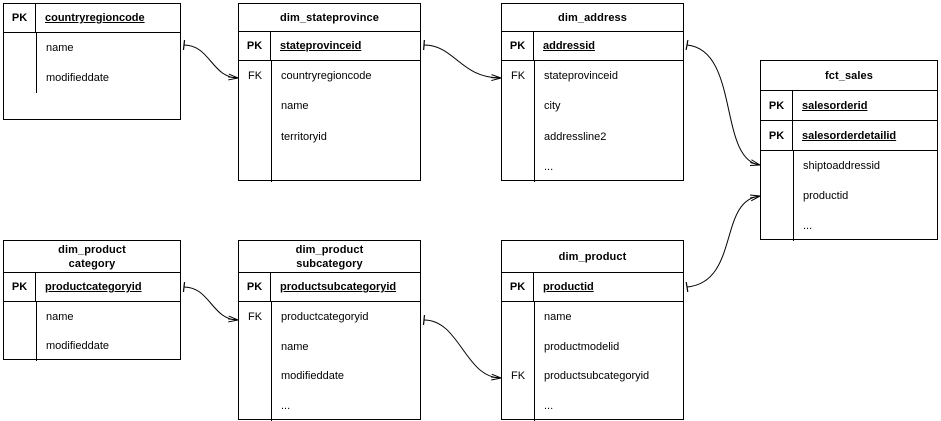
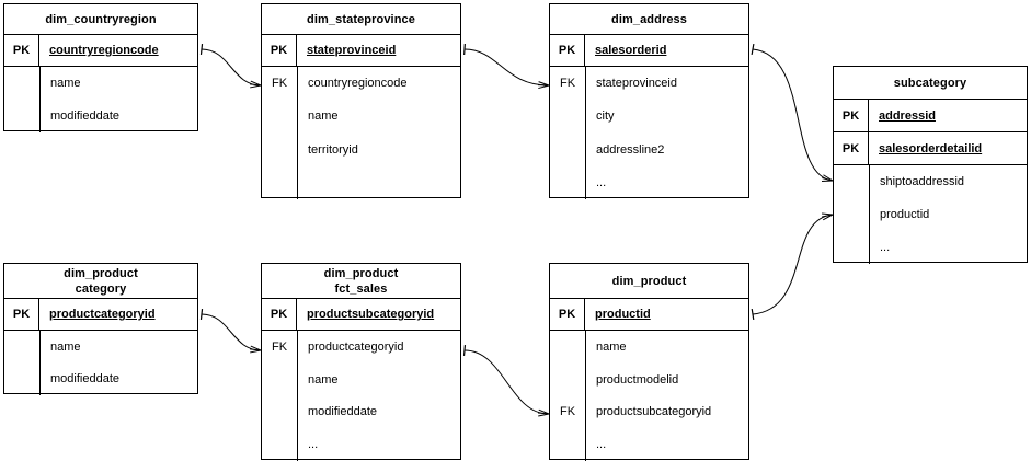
+ dim_countryregion
  PK
  countryregioncode
  name
  modifieddate
  dim_stateprovince
  PK
  stateprovinceid
  FK
  countryregioncode
  name
  territoryid
  dim_address
  PK
- addressid
+ salesorderid
  FK
  stateprovinceid
  city
  addressline2
  ...
- fct_sales
+ subcategory
  PK
- salesorderid
+ addressid
  PK
  salesorderdetailid
  shiptoaddressid
  productid
  ...
  dim_product
  category
  PK
  productcategoryid
  name
  modifieddate
  dim_product
- subcategory
+ fct_sales
  PK
  productsubcategoryid
  FK
  productcategoryid
  name
  modifieddate
  ...
  dim_product
  PK
  productid
  FK
  name
  productmodelid
  productsubcategoryid
  ...
